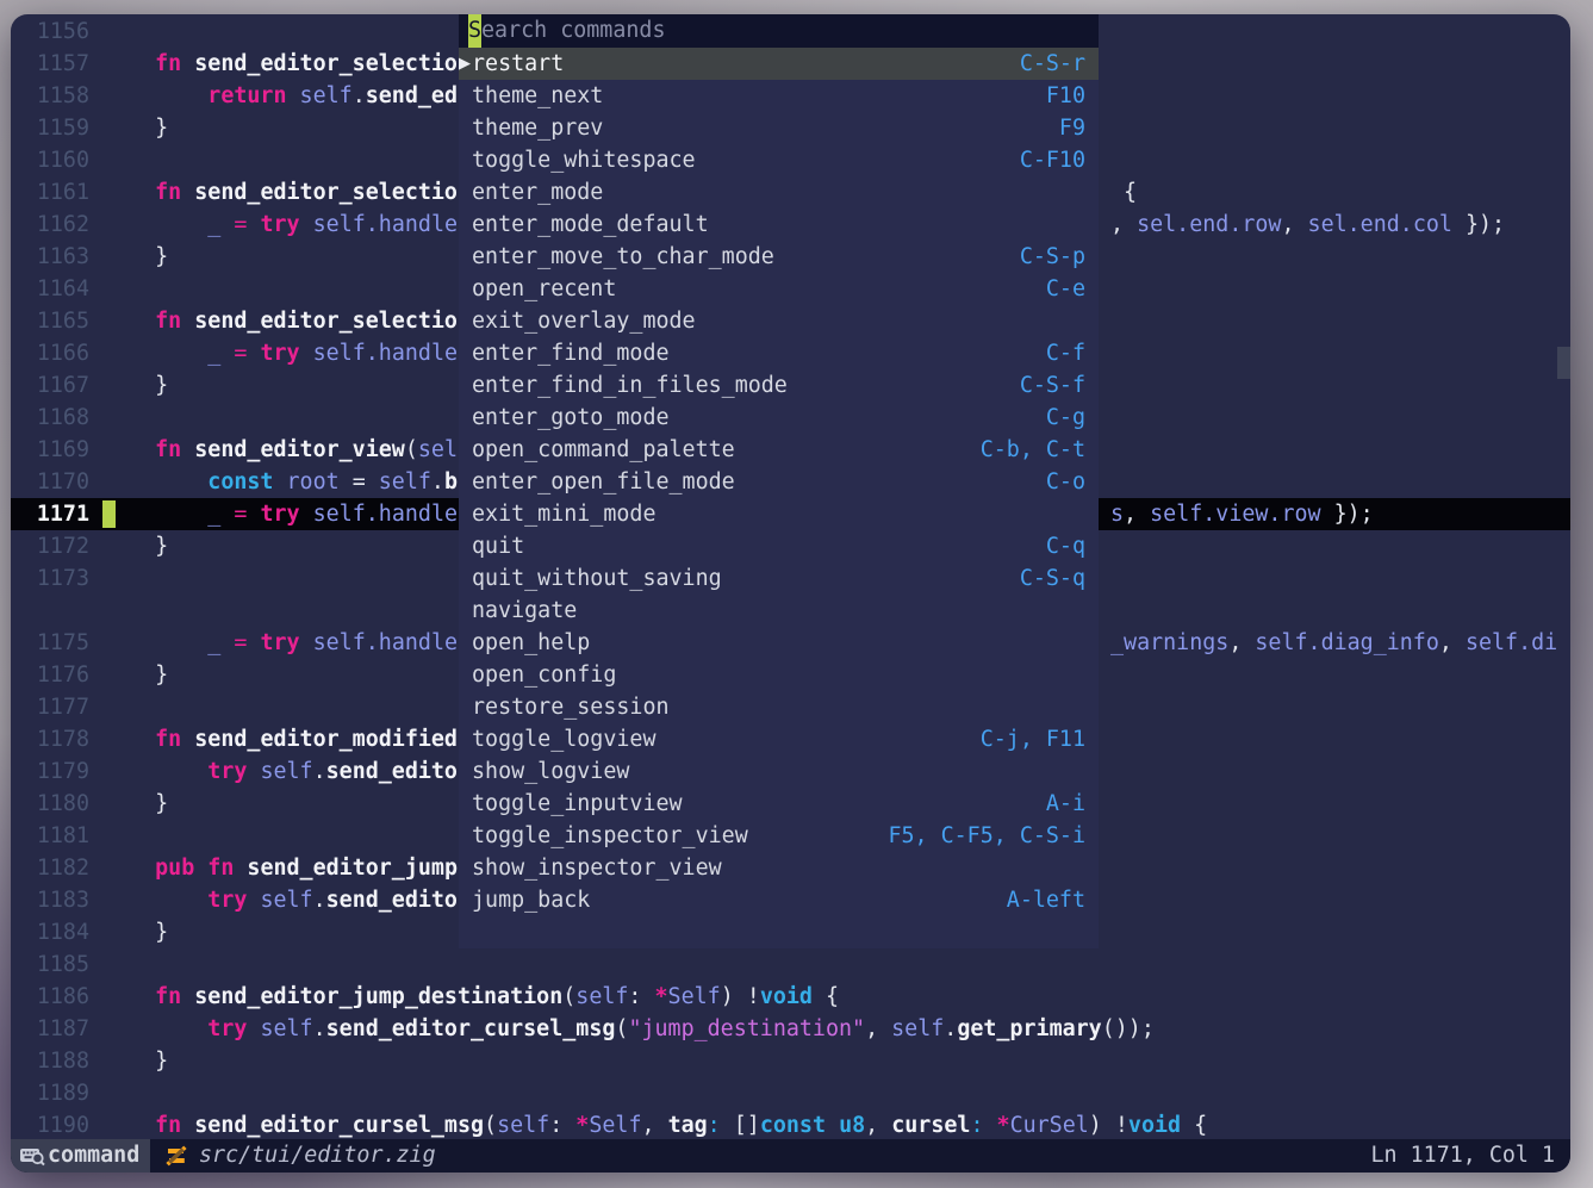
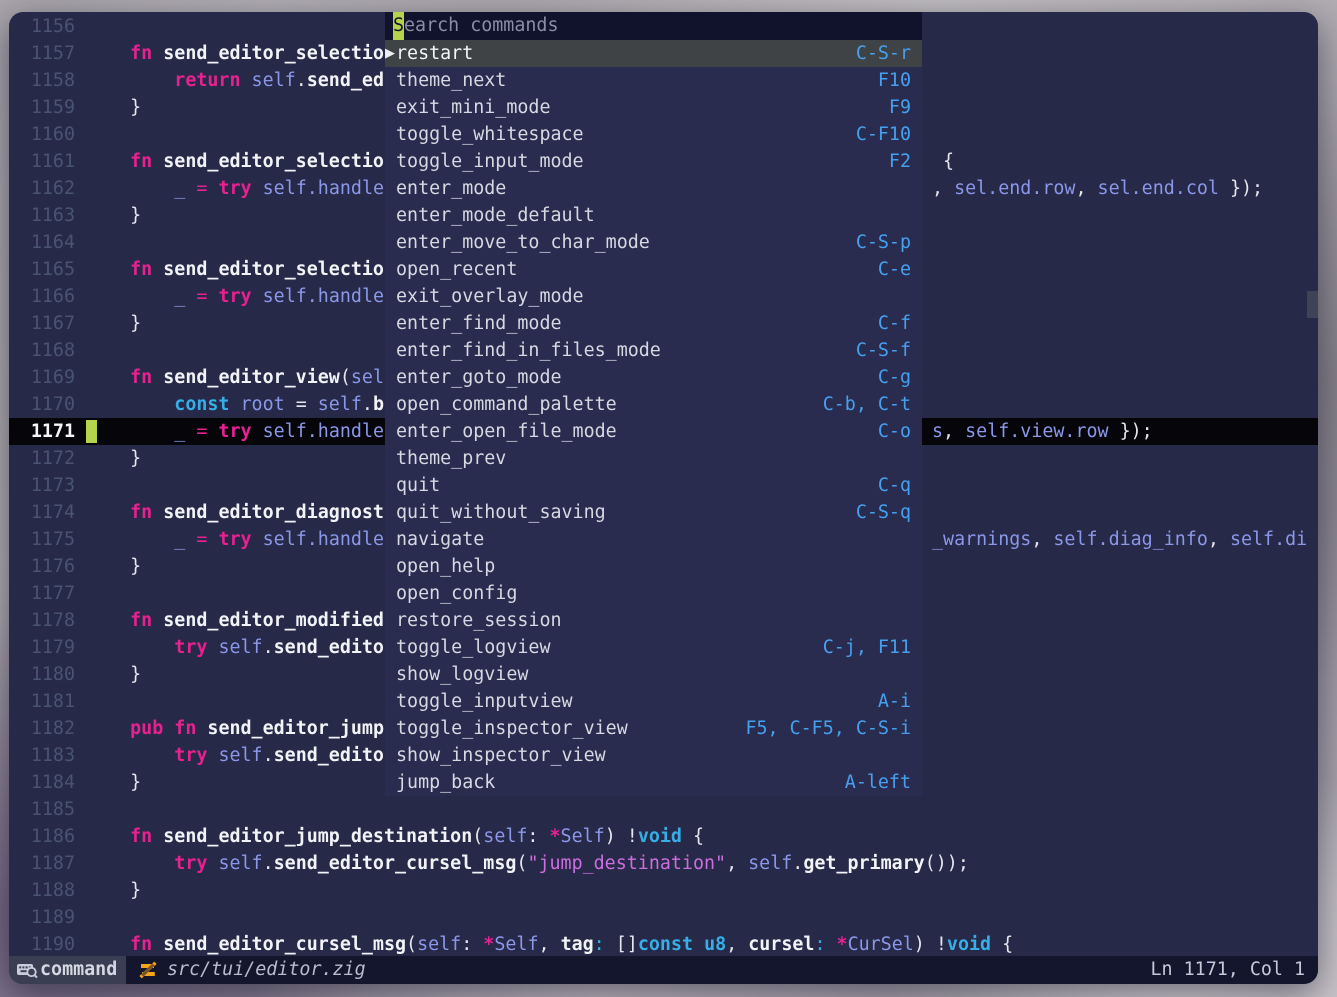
  1156
  1157
  fn send_editor_selectio
  1158
  return self.send_ed
  1159
  }
  1160
  1161
  fn send_editor_selectio
  {
  1162
  _ = try self.handle
  , sel.end.row, sel.end.col });
  1163
  }
  1164
  1165
  fn send_editor_selectio
  1166
  _ = try self.handle
  1167
  }
  1168
  1169
  fn send_editor_view(sel
  1170
  const root = self.b
  1171
  _ = try self.handle
  s, self.view.row });
  1172
  }
  1173
+ 1174
+ fn send_editor_diagnost
  1175
  _ = try self.handle
  _warnings, self.diag_info, self.di
  1176
  }
  1177
  1178
  fn send_editor_modified
  1179
  try self.send_edito
  1180
  }
  1181
  1182
  pub fn send_editor_jump
  1183
  try self.send_edito
  1184
  }
  1185
  1186
  fn send_editor_jump_destination(self: *Self) !void {
  1187
  try self.send_editor_cursel_msg("jump_destination", self.get_primary());
  1188
  }
  1189
  1190
  fn send_editor_cursel_msg(self: *Self, tag: []const u8, cursel: *CurSel) !void {
  Search commands
  ▶
  restart
  C-S-r
  theme_next
  F10
- theme_prev
+ exit_mini_mode
  F9
  toggle_whitespace
  C-F10
+ toggle_input_mode
+ F2
  enter_mode
  enter_mode_default
  enter_move_to_char_mode
  C-S-p
  open_recent
  C-e
  exit_overlay_mode
  enter_find_mode
  C-f
  enter_find_in_files_mode
  C-S-f
  enter_goto_mode
  C-g
  open_command_palette
  C-b, C-t
  enter_open_file_mode
  C-o
- exit_mini_mode
+ theme_prev
  quit
  C-q
  quit_without_saving
  C-S-q
  navigate
  open_help
  open_config
  restore_session
  toggle_logview
  C-j, F11
  show_logview
  toggle_inputview
  A-i
  toggle_inspector_view
  F5, C-F5, C-S-i
  show_inspector_view
  jump_back
  A-left
  command
  src/tui/editor.zig
  Ln 1171, Col 1
